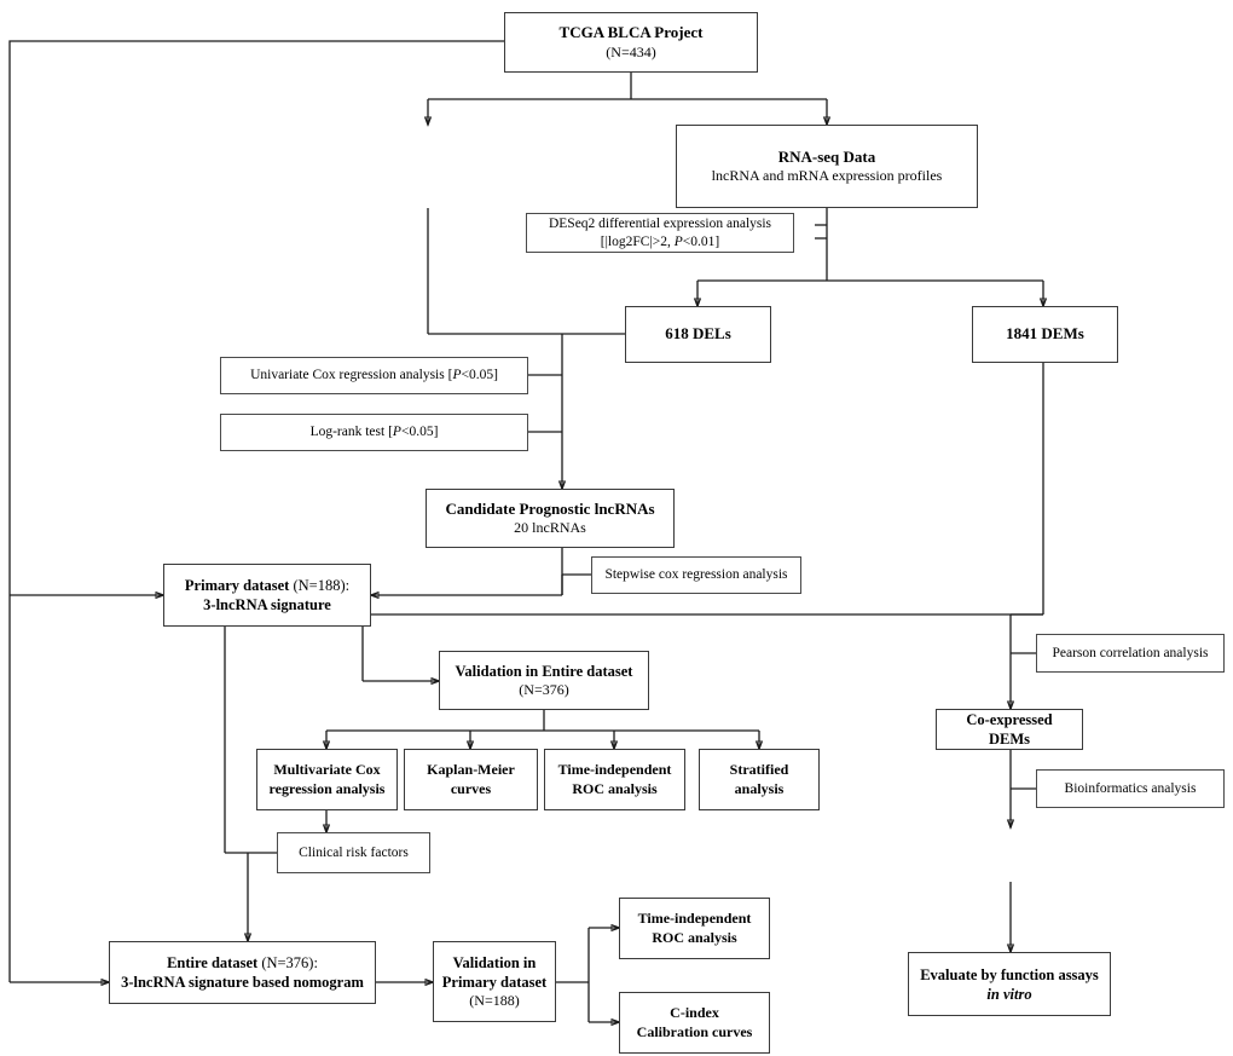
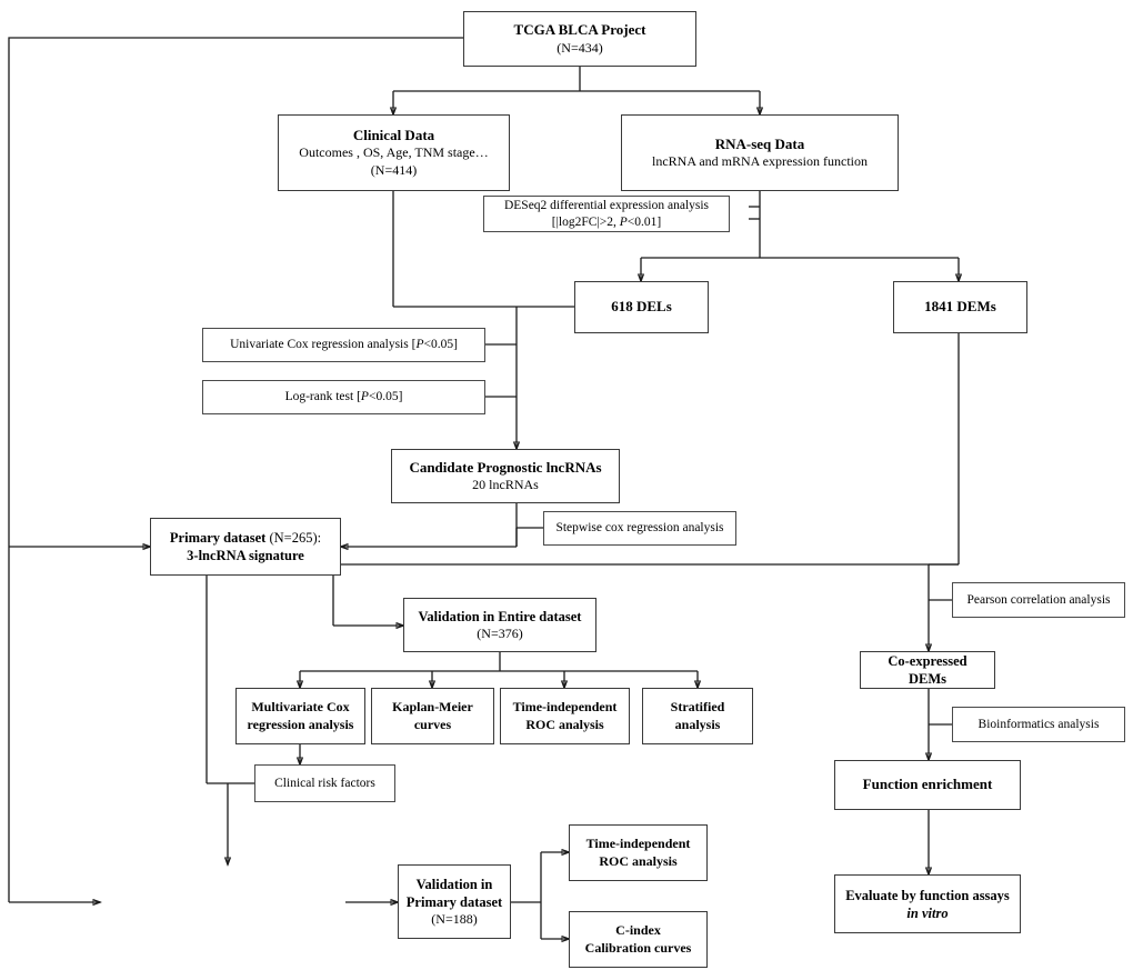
  TCGA BLCA Project
  (N=434)
+ Clinical Data
+ Outcomes , OS, Age, TNM stage…
+ (N=414)
  RNA-seq Data
- lncRNA and mRNA expression profiles
+ lncRNA and mRNA expression function
  DESeq2 differential expression analysis
  [|log2FC|>2, P<0.01]
  618 DELs
  1841 DEMs
  Univariate Cox regression analysis [P<0.05]
  Log-rank test [P<0.05]
  Candidate Prognostic lncRNAs
  20 lncRNAs
  Stepwise cox regression analysis
- Primary dataset (N=188):
+ Primary dataset (N=265):
  3-lncRNA signature
  Validation in Entire dataset
  (N=376)
  Multivariate Cox
  regression analysis
  Kaplan-Meier
  curves
  Time-independent
  ROC analysis
  Stratified
  analysis
  Clinical risk factors
- Entire dataset (N=376):
- 3-lncRNA signature based nomogram
  Validation in
  Primary dataset
  (N=188)
  Time-independent
  ROC analysis
  C-index
  Calibration curves
  Pearson correlation analysis
  Co-expressed
  DEMs
  Bioinformatics analysis
+ Function enrichment
  Evaluate by function assays
  in vitro
